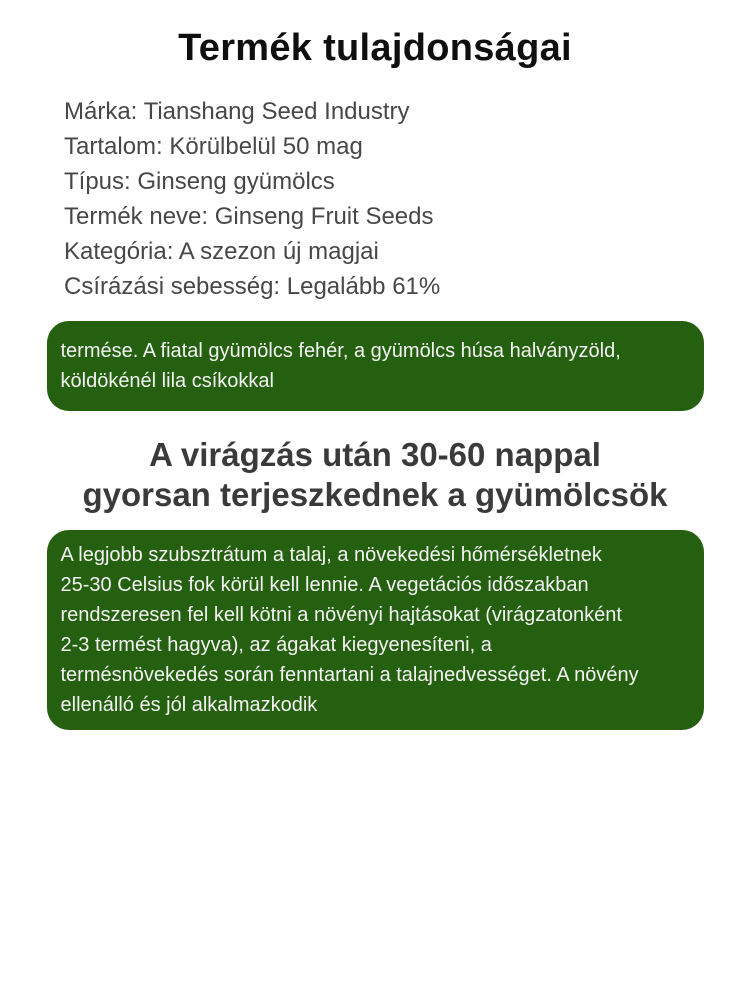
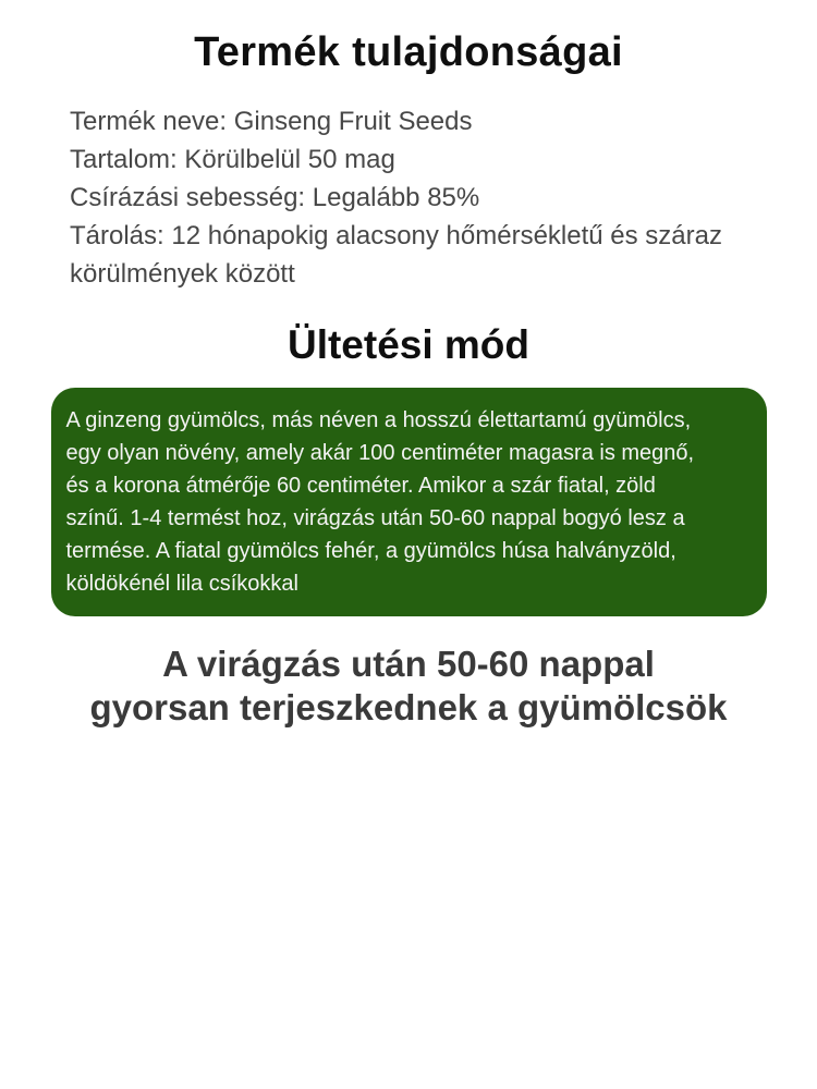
  Termék tulajdonságai
- Márka: Tianshang Seed Industry
- Tartalom: Körülbelül 50 mag
+ Termék neve: Ginseng Fruit Seeds
- Típus: Ginseng gyümölcs
- Termék neve: Ginseng Fruit Seeds
+ Tartalom: Körülbelül 50 mag
- Kategória: A szezon új magjai
- Csírázási sebesség: Legalább 61%
+ Csírázási sebesség: Legalább 85%
+ Tárolás: 12 hónapokig alacsony hőmérsékletű és száraz körülmények között
+ Ültetési mód
+ A ginzeng gyümölcs, más néven a hosszú élettartamú gyümölcs,
+ egy olyan növény, amely akár 100 centiméter magasra is megnő,
+ és a korona átmérője 60 centiméter. Amikor a szár fiatal, zöld
+ színű. 1-4 termést hoz, virágzás után 50-60 nappal bogyó lesz a
  termése. A fiatal gyümölcs fehér, a gyümölcs húsa halványzöld,
  köldökénél lila csíkokkal
- A virágzás után 30-60 nappal
+ A virágzás után 50-60 nappal
  gyorsan terjeszkednek a gyümölcsök
- A legjobb szubsztrátum a talaj, a növekedési hőmérsékletnek
- 25-30 Celsius fok körül kell lennie. A vegetációs időszakban
- rendszeresen fel kell kötni a növényi hajtásokat (virágzatonként
- 2-3 termést hagyva), az ágakat kiegyenesíteni, a
- termésnövekedés során fenntartani a talajnedvességet. A növény
- ellenálló és jól alkalmazkodik
